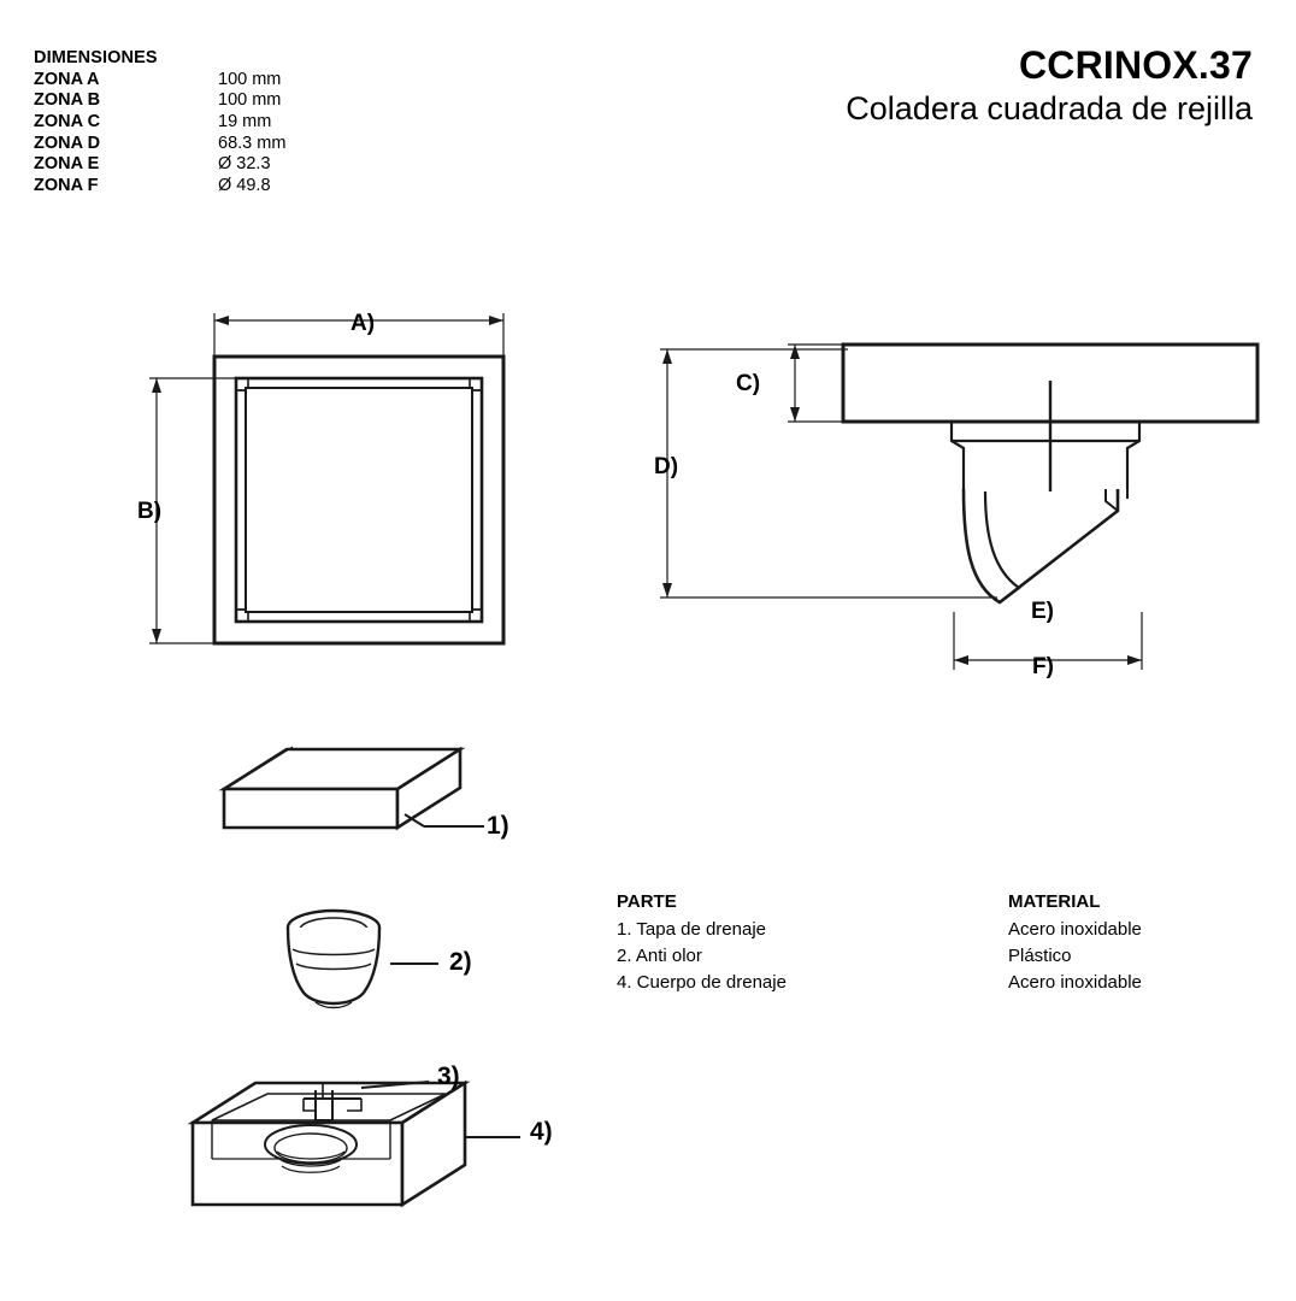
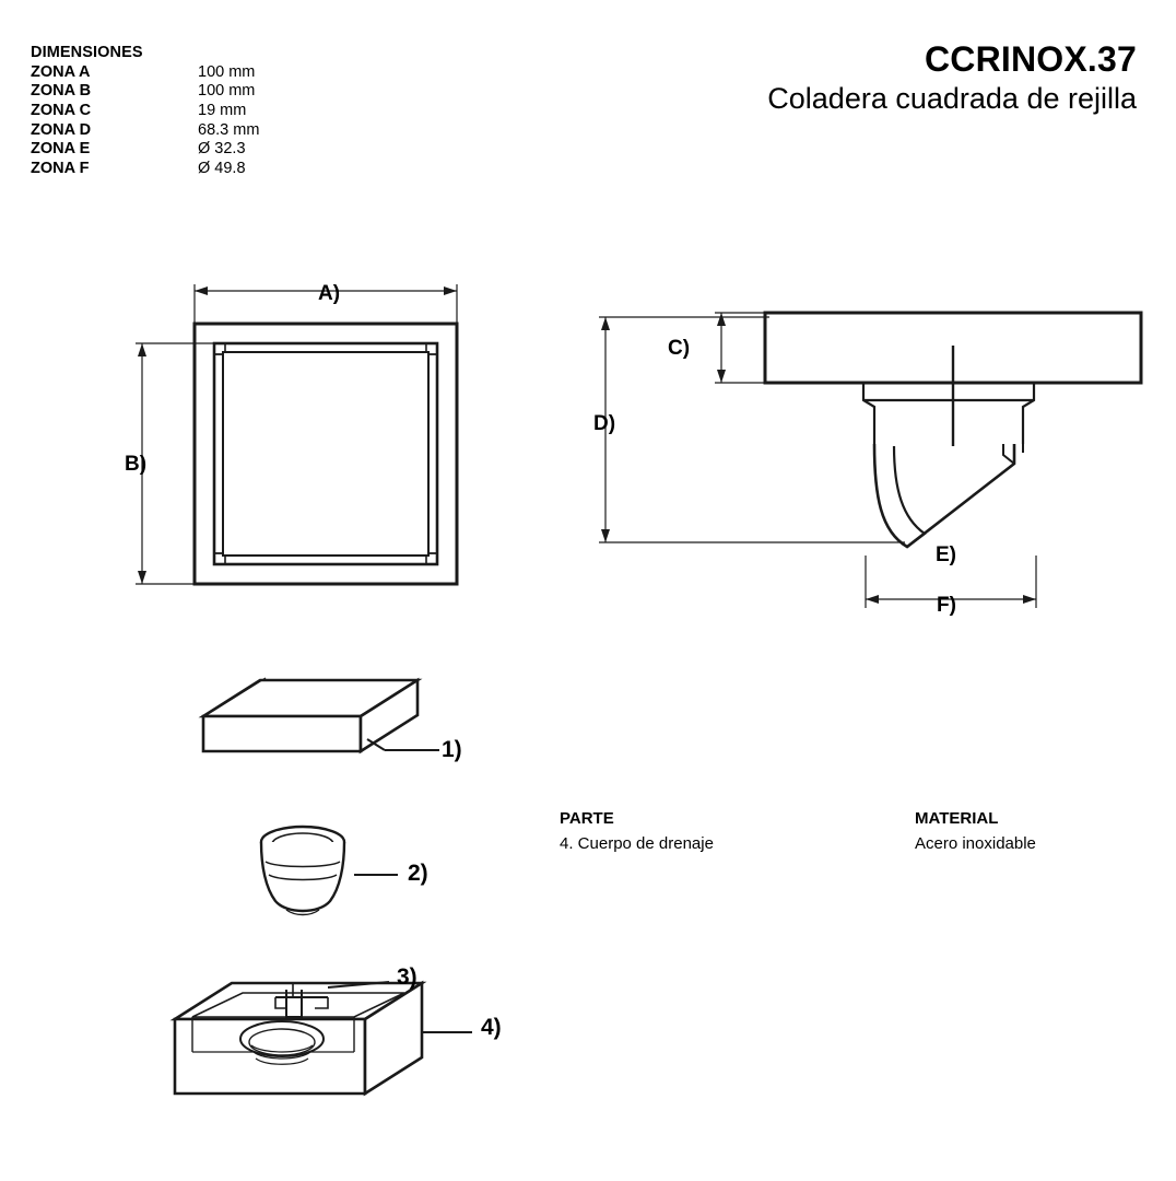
  DIMENSIONES
  ZONA A
  100 mm
  ZONA B
  100 mm
  ZONA C
  19 mm
  ZONA D
  68.3 mm
  ZONA E
  Ø 32.3
  ZONA F
  Ø 49.8
  CCRINOX.37
  Coladera cuadrada de rejilla
  A)
  B)
  C)
  D)
  E)
  F)
  1)
  2)
  3)
  4)
  PARTE	MATERIAL
- 1. Tapa de drenaje	Acero inoxidable
- 2. Anti olor	Plástico
  4. Cuerpo de drenaje	Acero inoxidable
